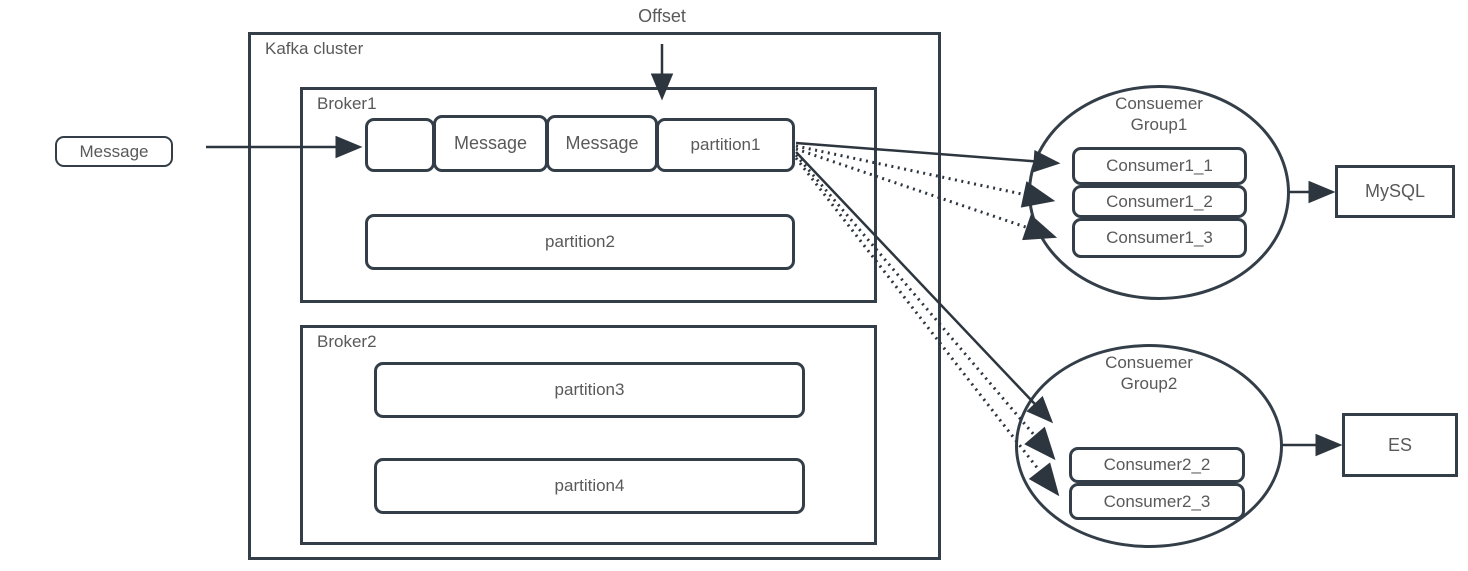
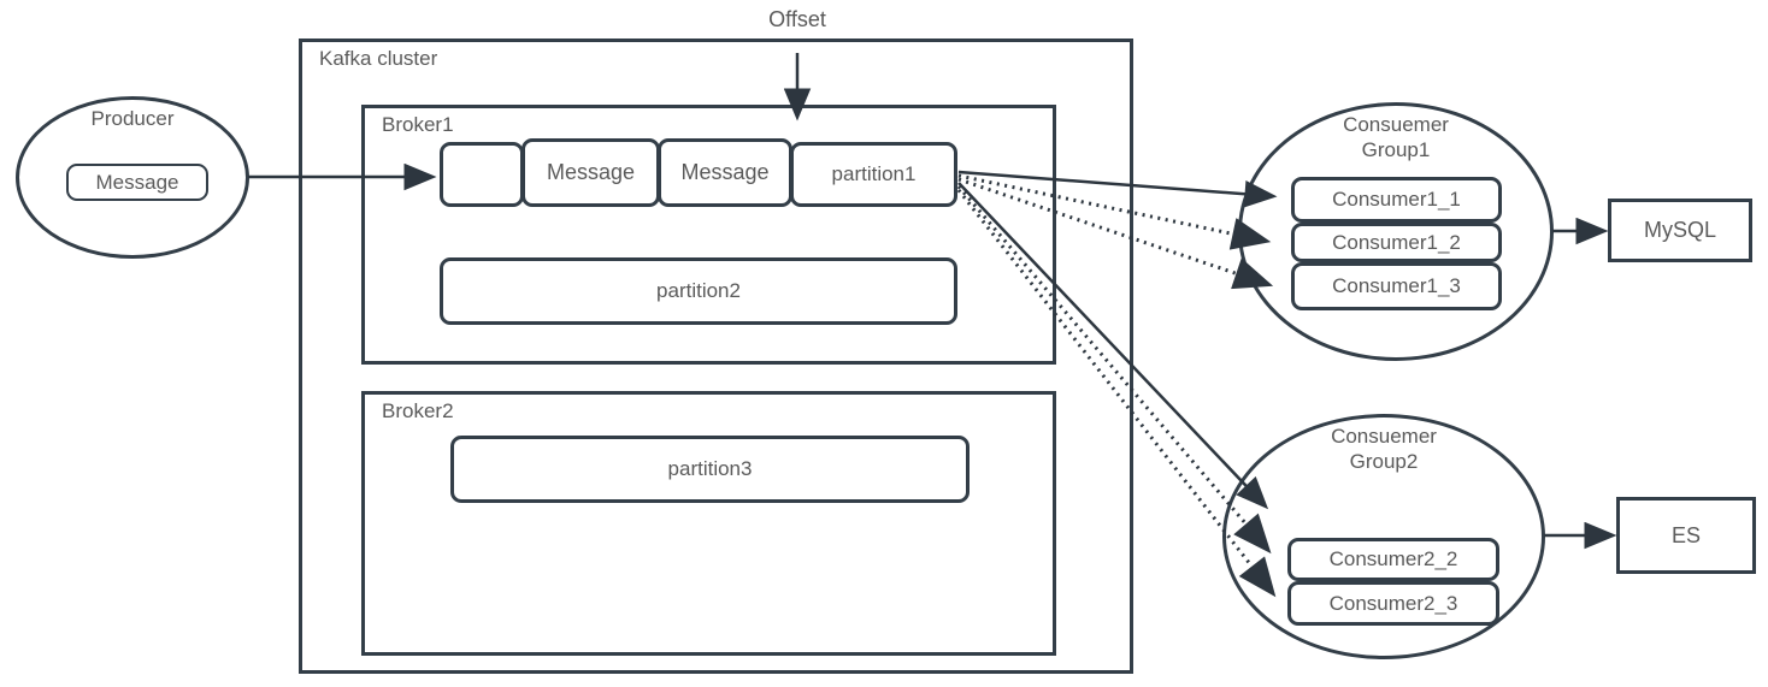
  Offset
+ Producer
  Message
  Kafka cluster
  Broker1
  Message
  Message
  partition1
  partition2
  Broker2
  partition3
- partition4
  Consuemer
  Group1
  Consumer1_1
  Consumer1_2
  Consumer1_3
  Consuemer
  Group2
  Consumer2_2
  Consumer2_3
  MySQL
  ES
